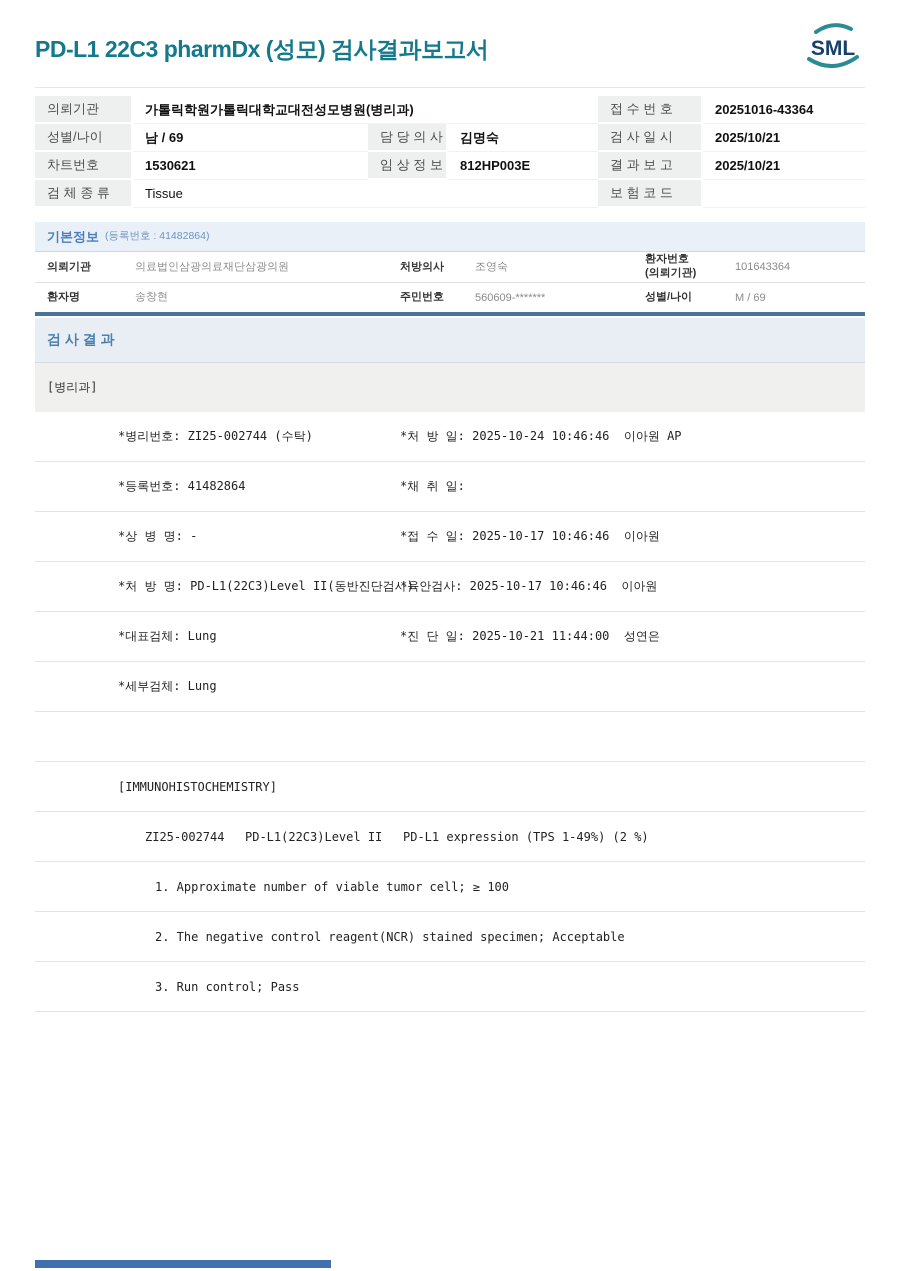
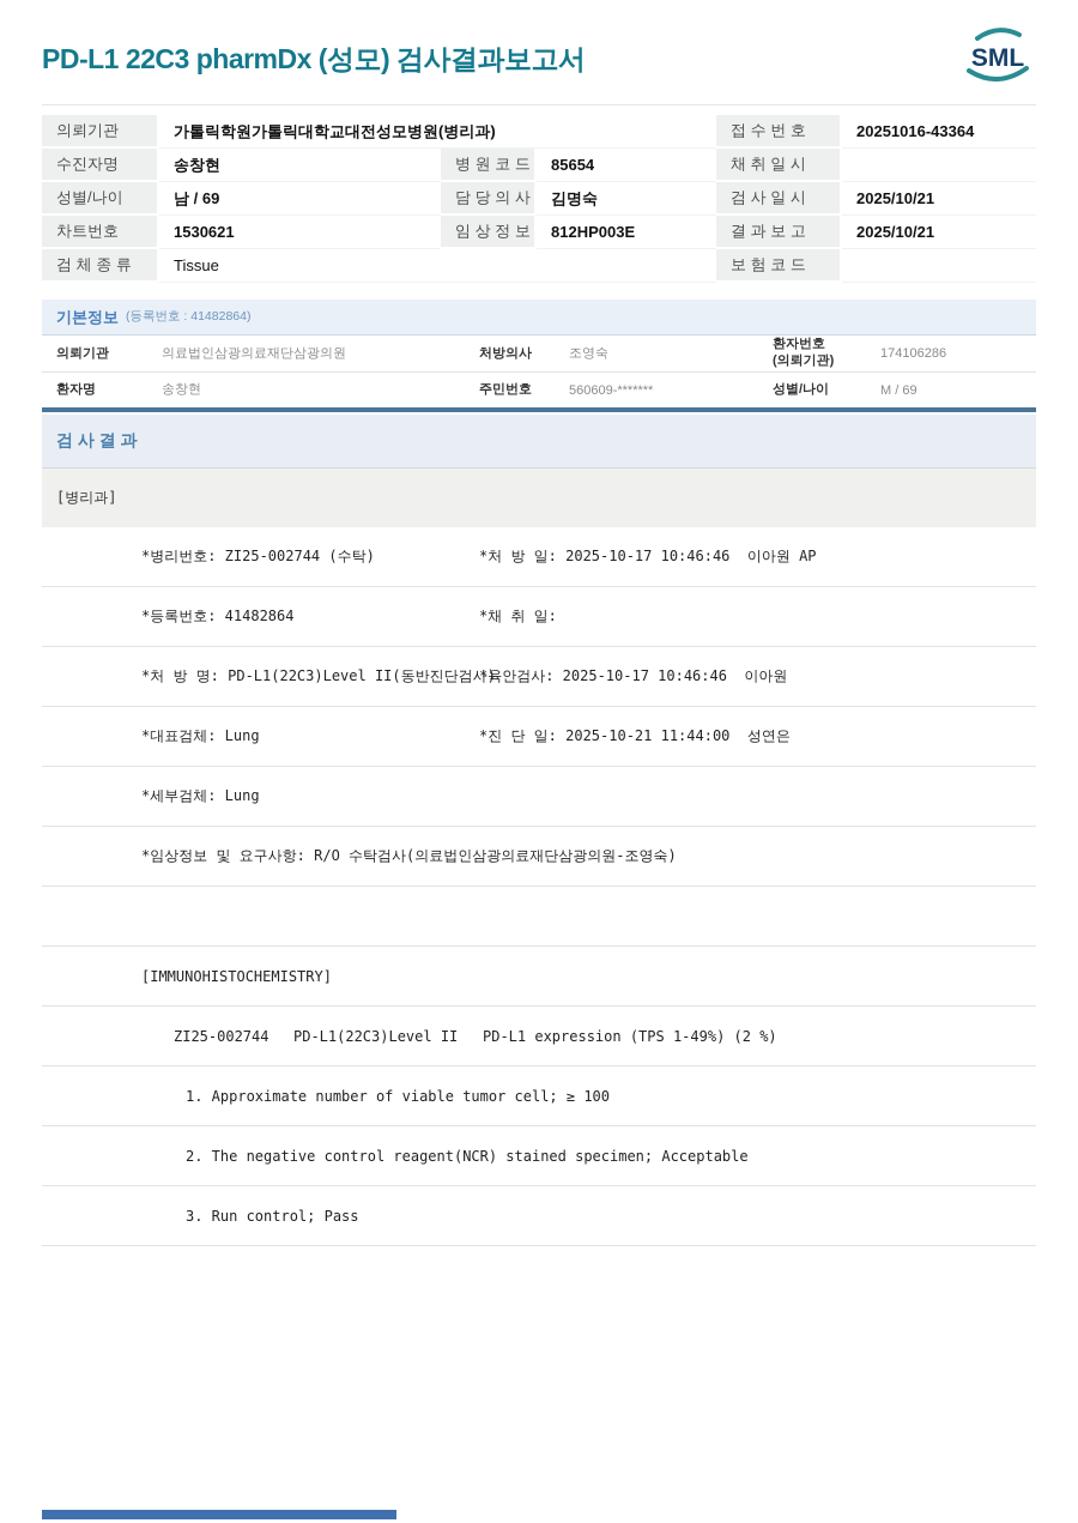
  PD-L1 22C3 pharmDx (성모) 검사결과보고서
  SML
  의뢰기관	가톨릭학원가톨릭대학교대전성모병원(병리과)	접 수 번 호	20251016-43364
+ 수진자명	송창현	병 원 코 드	85654	채 취 일 시
  성별/나이	남 / 69	담 당 의 사	김명숙	검 사 일 시	2025/10/21
  차트번호	1530621	임 상 정 보	812HP003E	결 과 보 고	2025/10/21
  검 체 종 류	Tissue	보 험 코 드
  기본정보
  (등록번호 : 41482864)
  의뢰기관
  의료법인삼광의료재단삼광의원
  처방의사
  조영숙
  환자번호
  (의뢰기관)
- 101643364
+ 174106286
  환자명
  송창현
  주민번호
  560609-*******
  성별/나이
  M / 69
  검 사 결 과
  [병리과]
  *병리번호: ZI25-002744 (수탁)
- *처 방 일: 2025-10-24 10:46:46 이아원 AP
+ *처 방 일: 2025-10-17 10:46:46 이아원 AP
  *등록번호: 41482864
  *채 취 일:
- *상 병 명: -
- *접 수 일: 2025-10-17 10:46:46 이아원
  *처 방 명: PD-L1(22C3)Level II(동반진단검사)
  *육안검사: 2025-10-17 10:46:46 이아원
  *대표검체: Lung
  *진 단 일: 2025-10-21 11:44:00 성연은
  *세부검체: Lung
+ *임상정보 및 요구사항: R/O 수탁검사(의료법인삼광의료재단삼광의원-조영숙)
  [IMMUNOHISTOCHEMISTRY]
  ZI25-002744
  PD-L1(22C3)Level II
  PD-L1 expression (TPS 1-49%) (2 %)
  1. Approximate number of viable tumor cell; ≥ 100
  2. The negative control reagent(NCR) stained specimen; Acceptable
  3. Run control; Pass
